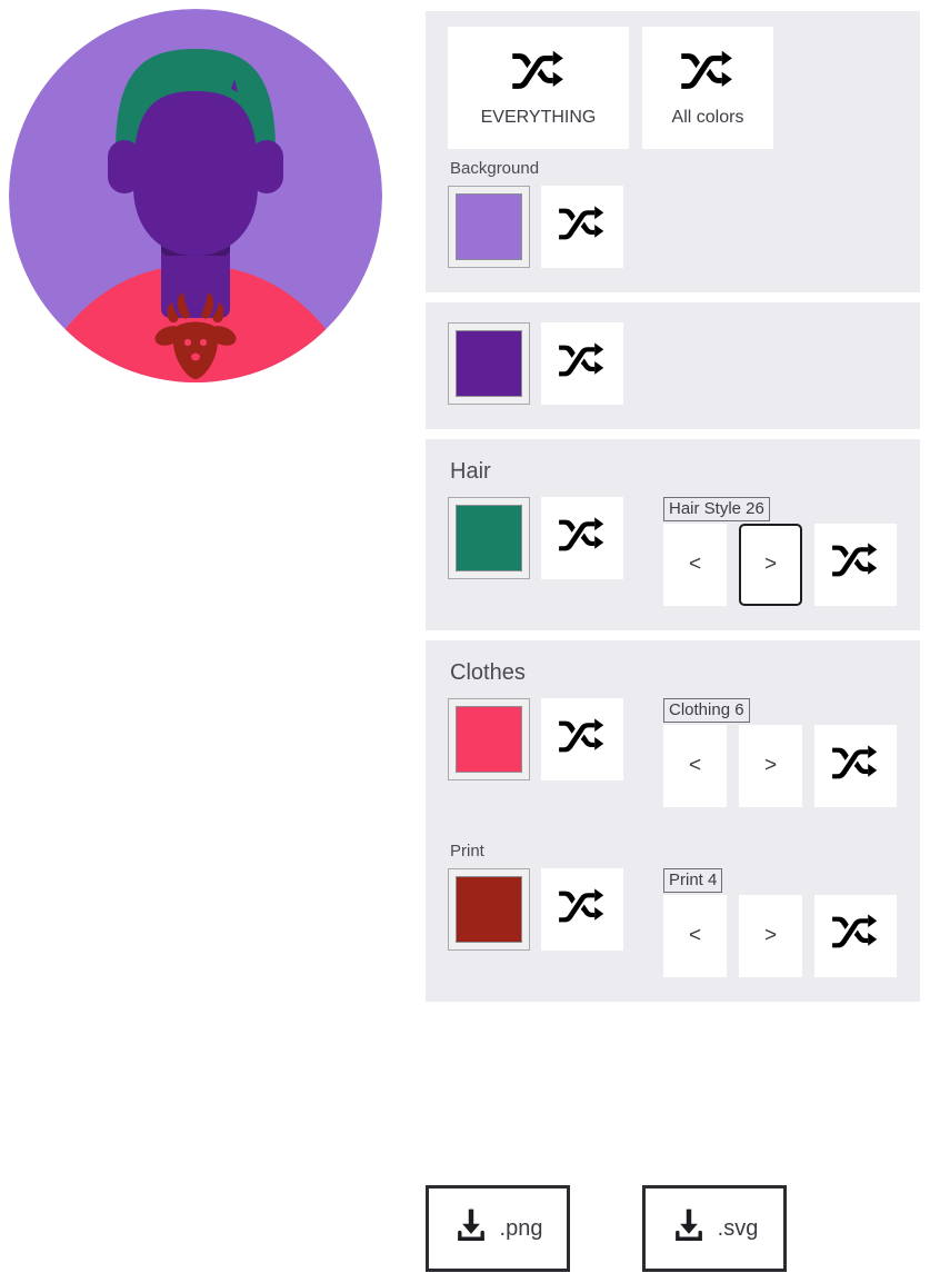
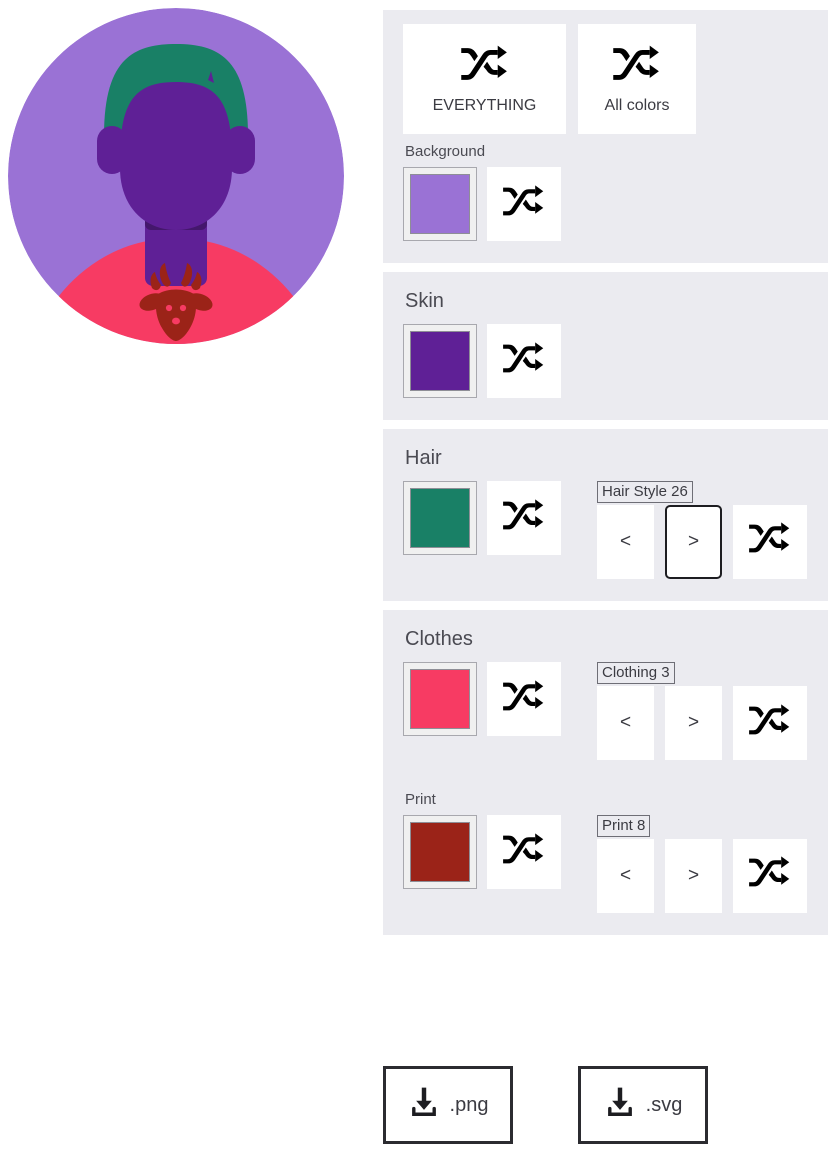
  EVERYTHING
  All colors
  Background
+ Skin
  Hair
  Hair Style 26
  <
  >
  Clothes
- Clothing 6
+ Clothing 3
  <
  >
  Print
- Print 4
+ Print 8
  <
  >
  .png
  .svg
